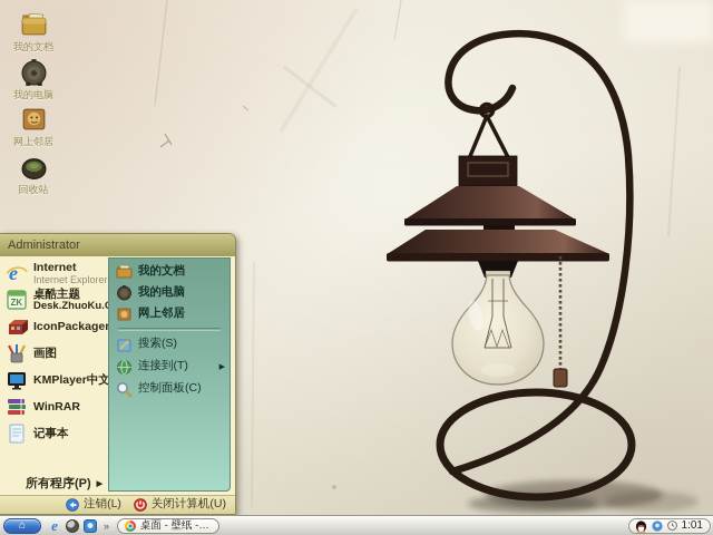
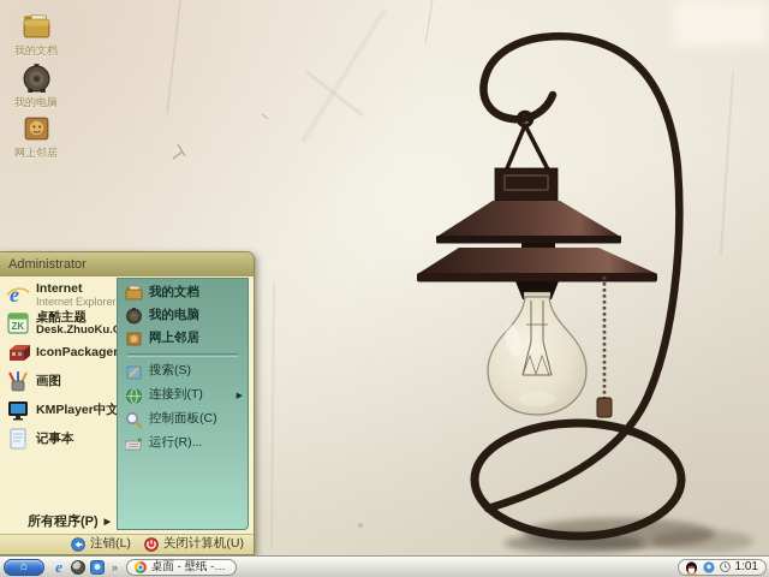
  我的文档
  我的电脑
  网上邻居
- 回收站
  Administrator
  e
  Internet
  Internet Explorer
  ZK
  桌酷主题
  Desk.ZhuoKu.
  IconPackage
  画图
  KMPlayer中文
- WinRAR
  记事本
  所有程序(P)
  我的文档
  我的电脑
  网上邻居
  搜索(S)
  连接到(T)
  控制面板(C)
+ 运行(R)...
  注销(L)
  关闭计算机(U)
  ⌂
  e
  »
  1:01
